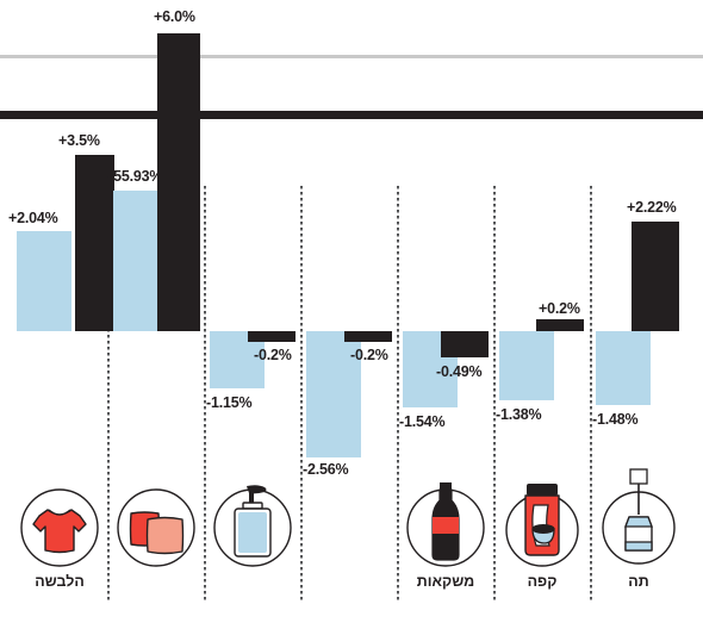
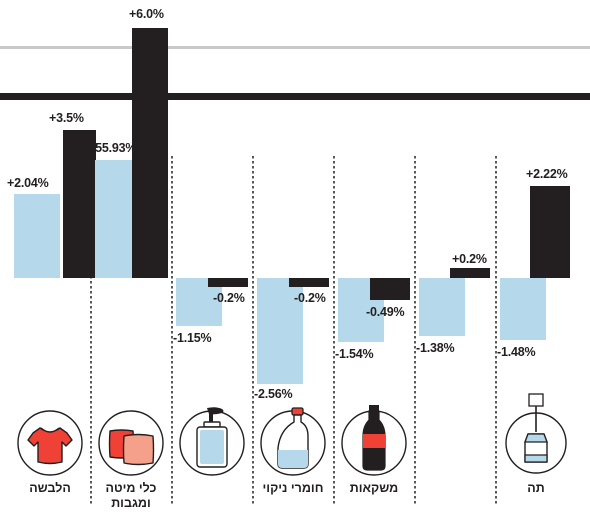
  +2.04%
  +3.5%
  +55.93%
  +6.0%
  -1.15%
  -0.2%
  -2.56%
  -0.2%
  -1.54%
  -0.49%
  -1.38%
  +0.2%
  -1.48%
  +2.22%
  הלבשה
+ כלי מיטה ומגבות
+ חומרי ניקוי
  משקאות
- קפה
  תה
